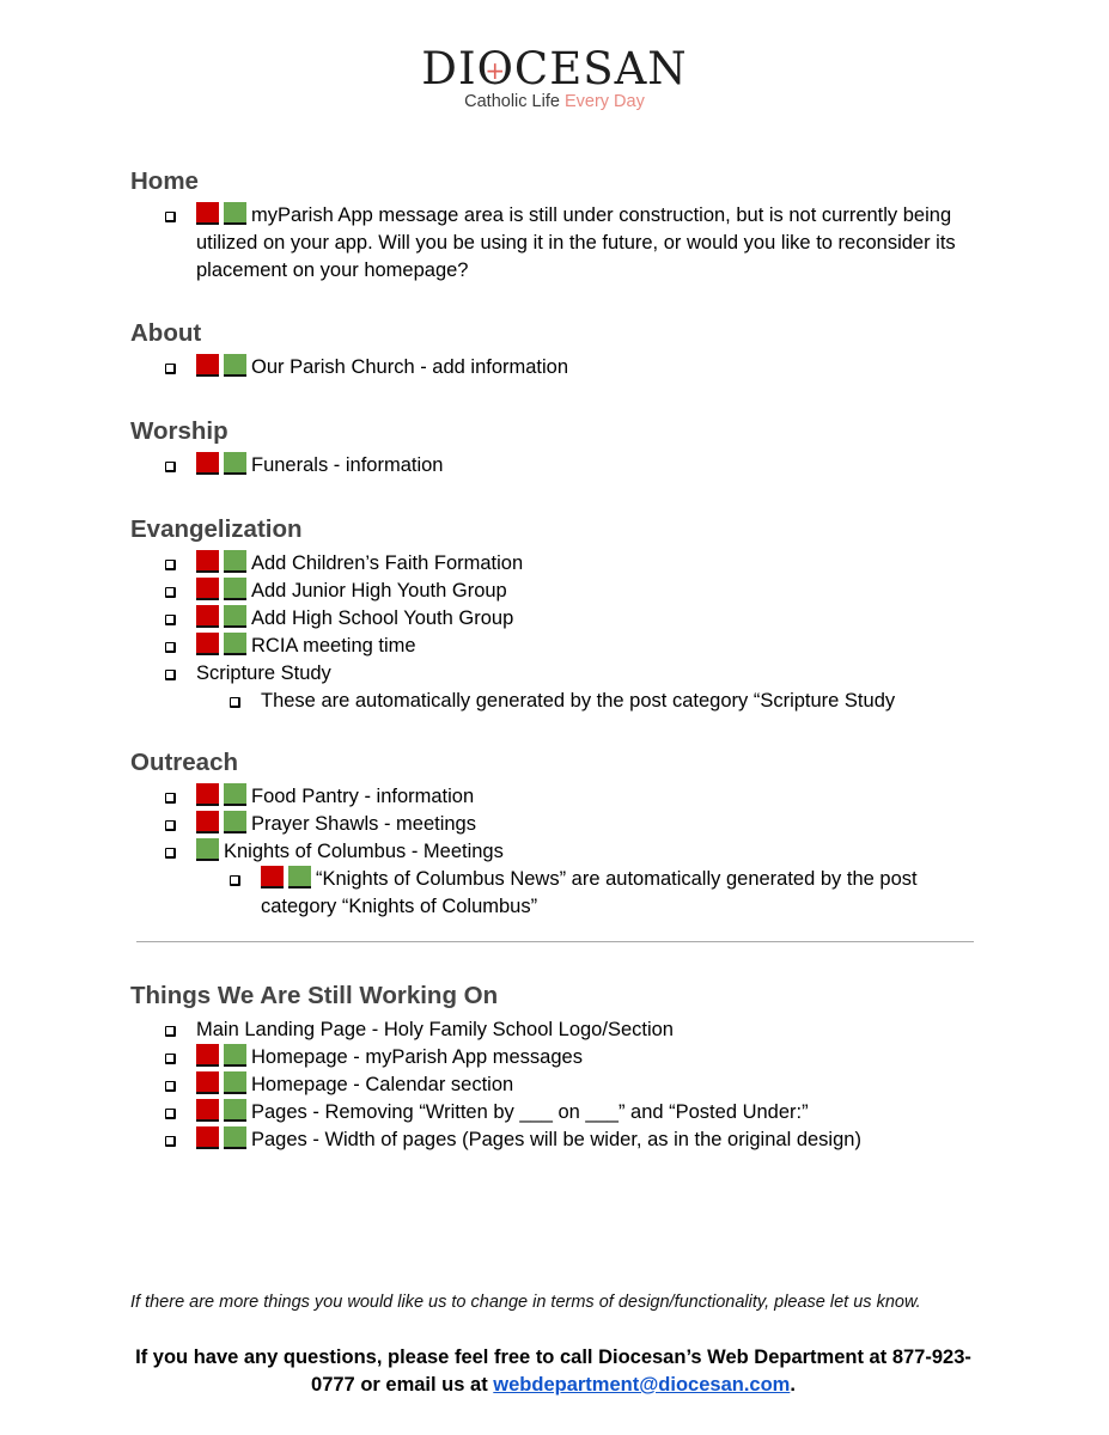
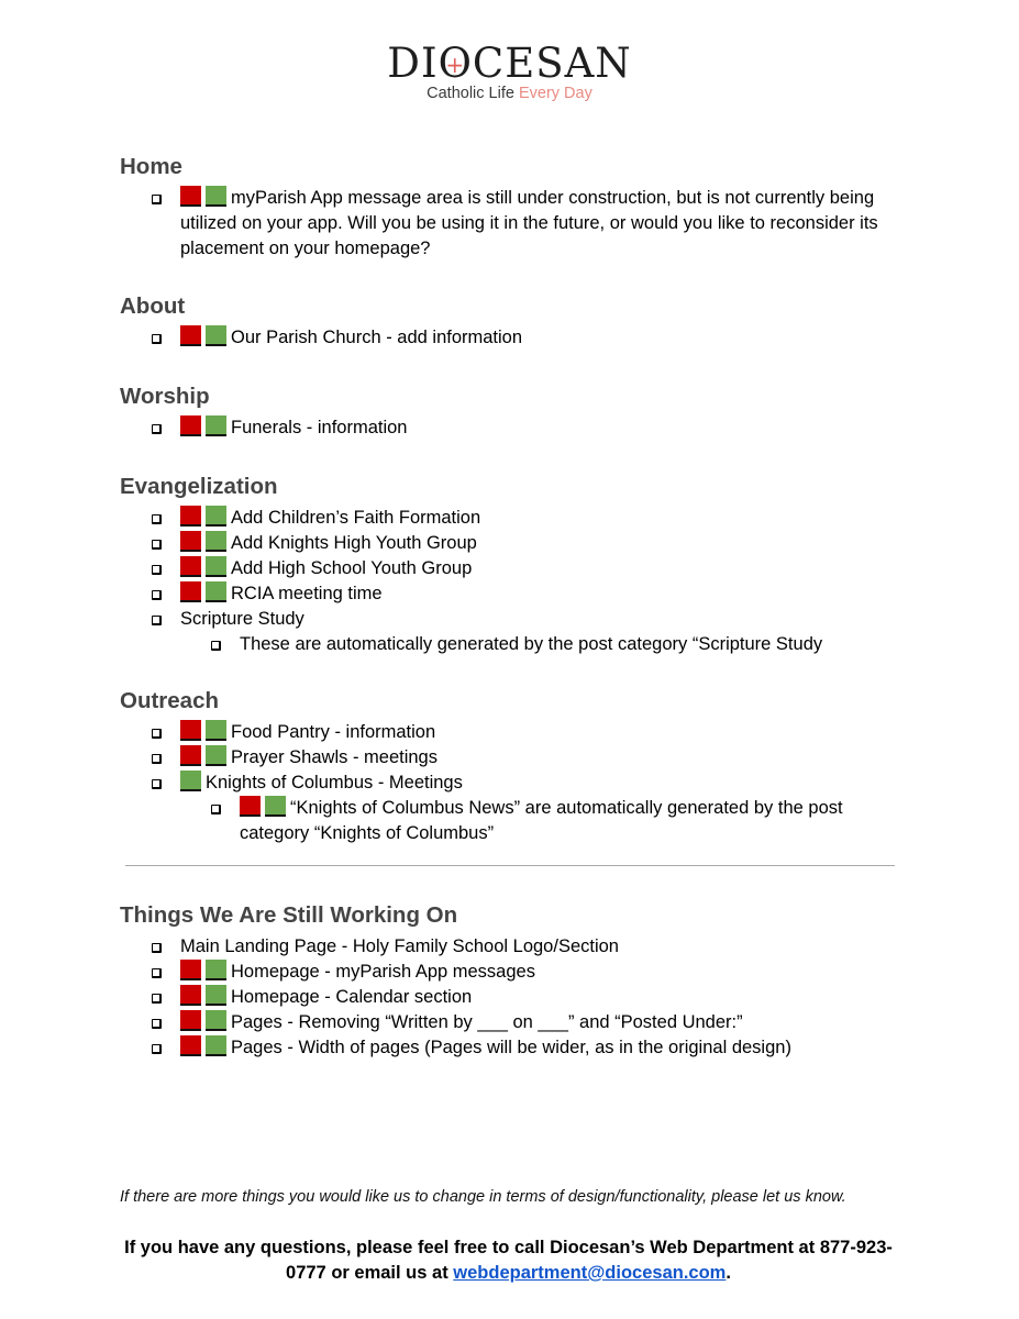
  DIO
  +
  CESAN
  Catholic Life Every Day
  Home
  myParish App message area is still under construction, but is not currently being utilized on your app. Will you be using it in the future, or would you like to reconsider its placement on your homepage?
  About
  Our Parish Church - add information
  Worship
  Funerals - information
  Evangelization
  Add Children’s Faith Formation
- Add Junior High Youth Group
+ Add Knights High Youth Group
  Add High School Youth Group
  RCIA meeting time
  Scripture Study
  These are automatically generated by the post category “Scripture Study
  Outreach
  Food Pantry - information
  Prayer Shawls - meetings
  Knights of Columbus - Meetings
  “Knights of Columbus News” are automatically generated by the post category “Knights of Columbus”
  Things We Are Still Working On
  Main Landing Page - Holy Family School Logo/Section
  Homepage - myParish App messages
  Homepage - Calendar section
  Pages - Removing “Written by ___ on ___” and “Posted Under:”
  Pages - Width of pages (Pages will be wider, as in the original design)
  If there are more things you would like us to change in terms of design/functionality, please let us know.
  If you have any questions, please feel free to call Diocesan’s Web Department at 877-923-0777 or email us at webdepartment@diocesan.com.
